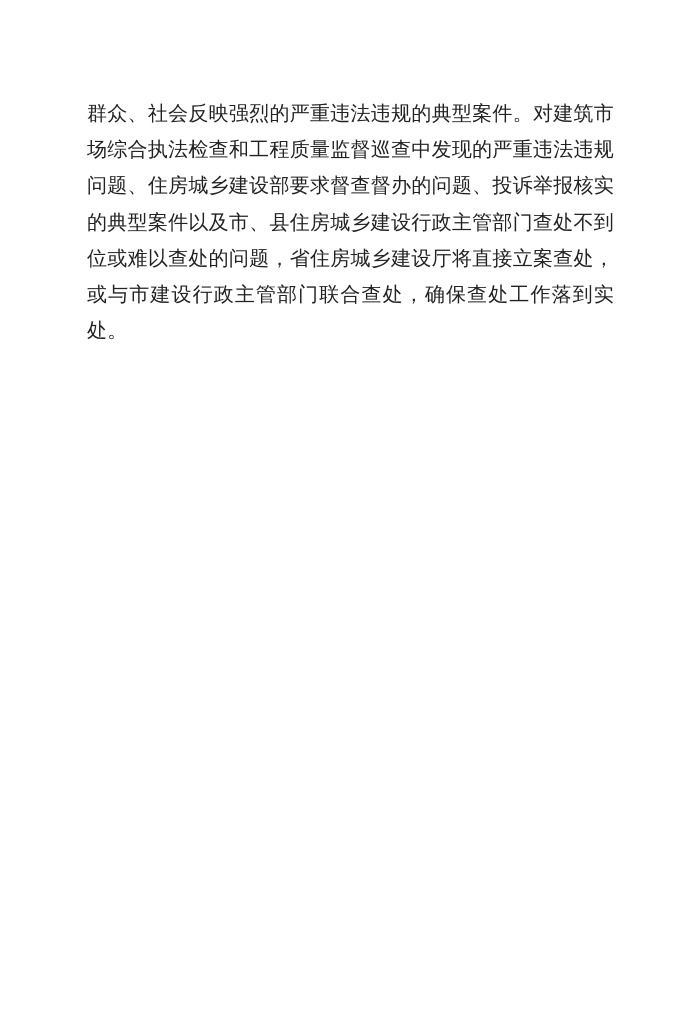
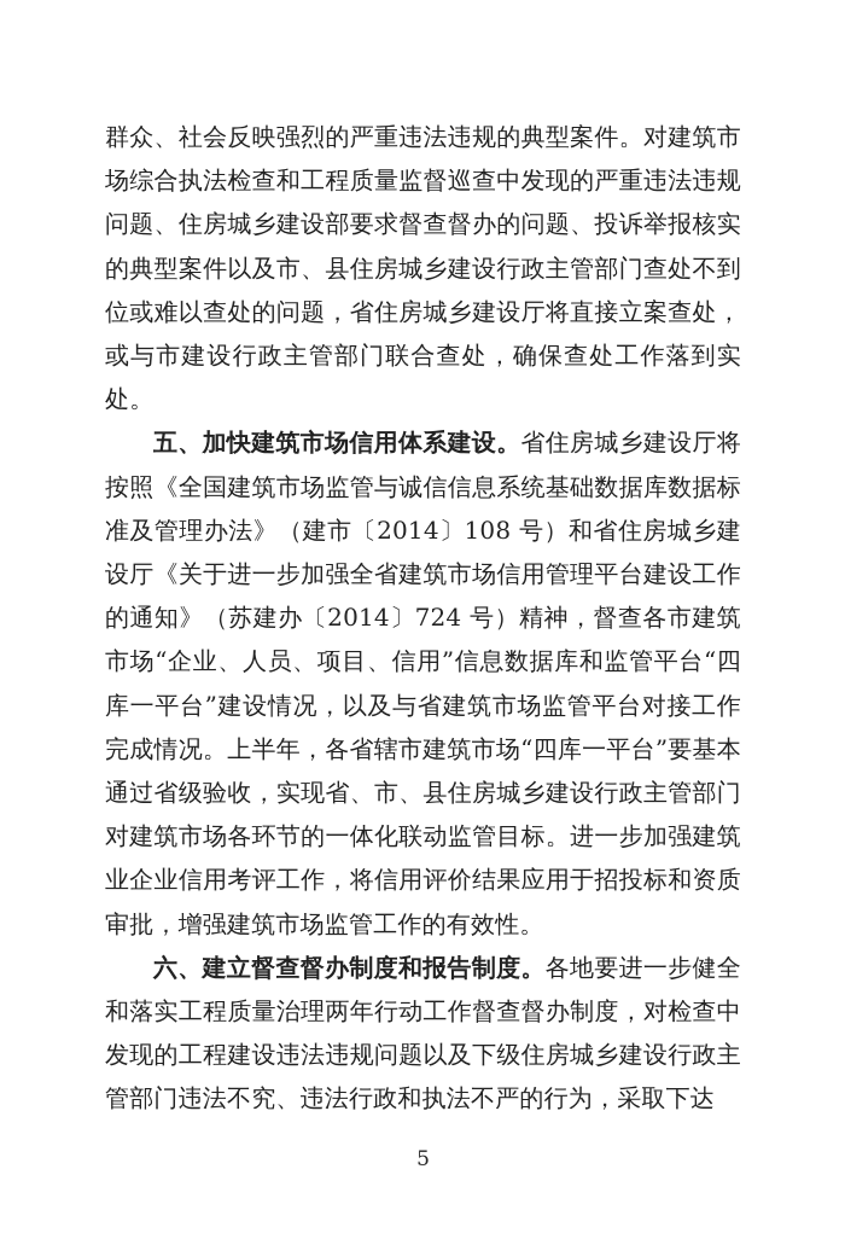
  群众、社会反映强烈的严重违法违规的典型案件。对建筑市场综合执法检查和工程质量监督巡查中发现的严重违法违规问题、住房城乡建设部要求督查督办的问题、投诉举报核实的典型案件以及市、县住房城乡建设行政主管部门查处不到位或难以查处的问题，省住房城乡建设厅将直接立案查处，或与市建设行政主管部门联合查处，确保查处工作落到实处。
+ 五、加快建筑市场信用体系建设。省住房城乡建设厅将按照《全国建筑市场监管与诚信信息系统基础数据库数据标准及管理办法》（建市〔2014〕108 号）和省住房城乡建设厅《关于进一步加强全省建筑市场信用管理平台建设工作的通知》（苏建办〔2014〕724 号）精神，督查各市建筑市场“企业、人员、项目、信用”信息数据库和监管平台“四库一平台”建设情况，以及与省建筑市场监管平台对接工作完成情况。上半年，各省辖市建筑市场“四库一平台”要基本通过省级验收，实现省、市、县住房城乡建设行政主管部门对建筑市场各环节的一体化联动监管目标。进一步加强建筑业企业信用考评工作，将信用评价结果应用于招投标和资质审批，增强建筑市场监管工作的有效性。
+ 六、建立督查督办制度和报告制度。各地要进一步健全和落实工程质量治理两年行动工作督查督办制度，对检查中发现的工程建设违法违规问题以及下级住房城乡建设行政主管部门违法不究、违法行政和执法不严的行为，采取下达
+ 5
